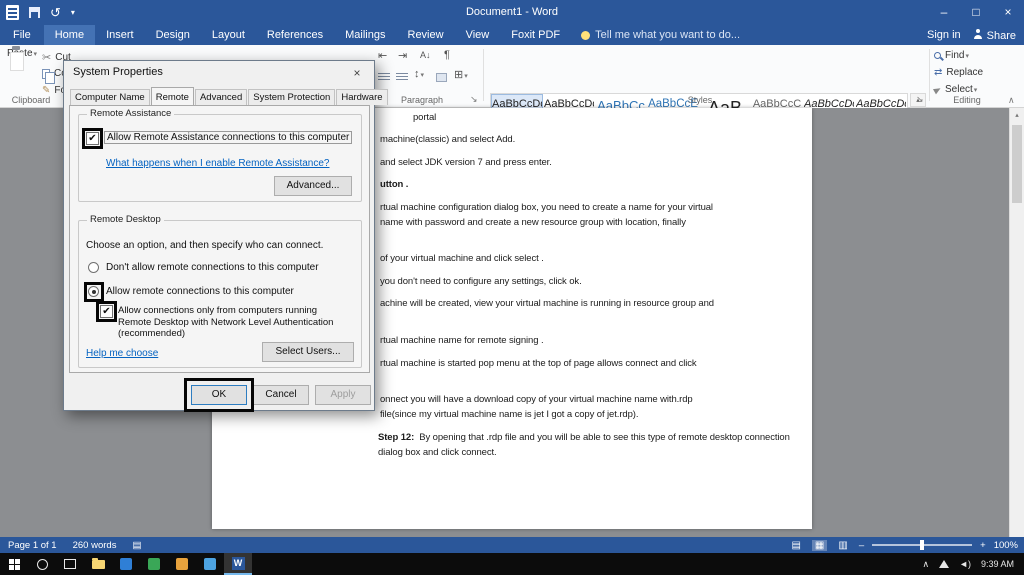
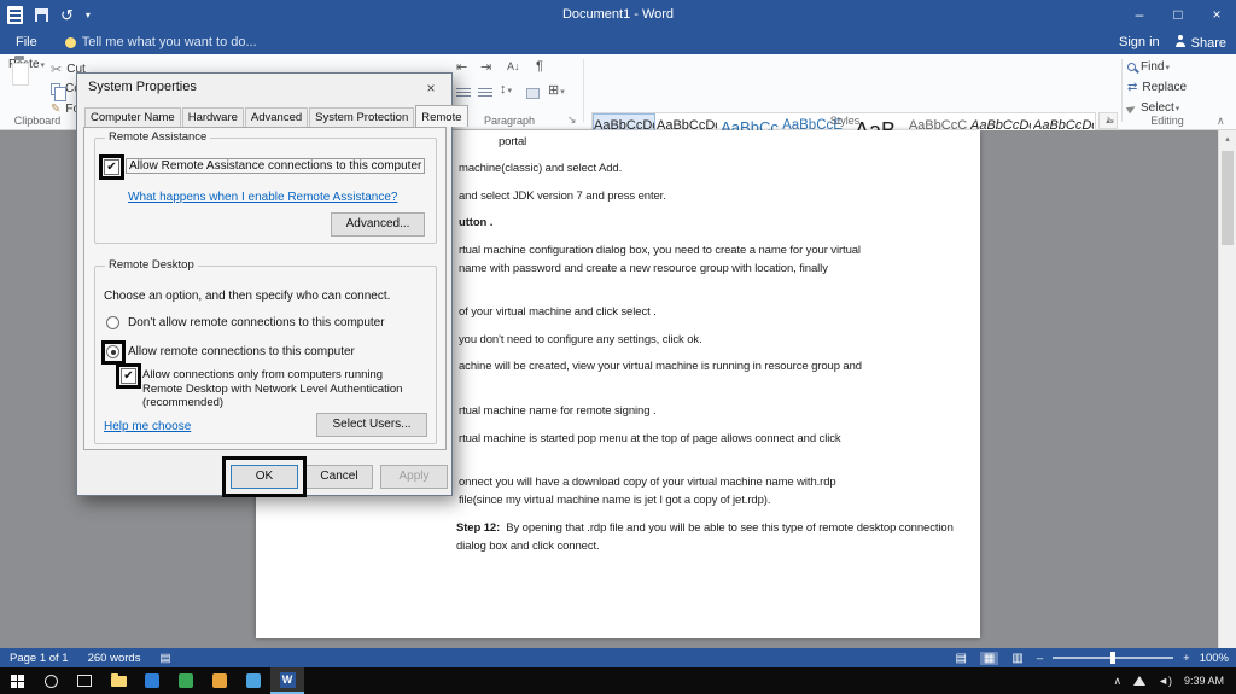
  ↺
  ▾
  Document1 - Word
  –
  □
  ×
  File
- Home
- Insert
- Design
- Layout
- References
- Mailings
- Review
- View
- Foxit PDF
  Tell me what you want to do...
  Sign in
  Share
  ✂
  Cut
  ✎
  Clipboard
  ⇤
  ⇥
  A↓
  ¶
  ↕
  ⊞
  Paragraph
  ↘
  AaBbCcD
  AaBbCcD
  AaBbCc
  AaBbCcE
  AaBbCcC
  AaBbCcD
  AaBbCcD
  Styles
  ↘
  Find
  ⇄
  Replace
  Select
  Editing
  ∧
  portal
  machine(classic) and select Add.
  and select JDK version 7 and press enter.
  utton .
  rtual machine configuration dialog box, you need to create a name for your virtual
  name with password and create a new resource group with location, finally
  of your virtual machine and click select .
  you don't need to configure any settings, click ok.
  achine will be created, view your virtual machine is running in resource group and
  rtual machine name for remote signing .
  rtual machine is started pop menu at the top of page allows connect and click
  onnect you will have a download copy of your virtual machine name with.rdp
  file(since my virtual machine name is jet I got a copy of jet.rdp).
  Step 12: By opening that .rdp file and you will be able to see this type of remote desktop connection
  dialog box and click connect.
  System Properties
  ×
  Computer Name
- Remote
+ Hardware
  Advanced
  System Protection
- Hardware
+ Remote
  Remote Assistance
  ✔
  Allow Remote Assistance connections to this computer
  What happens when I enable Remote Assistance?
  Advanced...
  Remote Desktop
  Choose an option, and then specify who can connect.
  Don't allow remote connections to this computer
  Allow remote connections to this computer
  ✔
  Allow connections only from computers running Remote Desktop with Network Level Authentication (recommended)
  Help me choose
  Select Users...
  OK
  Cancel
  Apply
  Page 1 of 1
  260 words
  ▤
  ▤
  ▦
  ▥
  –
  +
  100%
  W
  ∧
  ◄)
  9:39 AM
